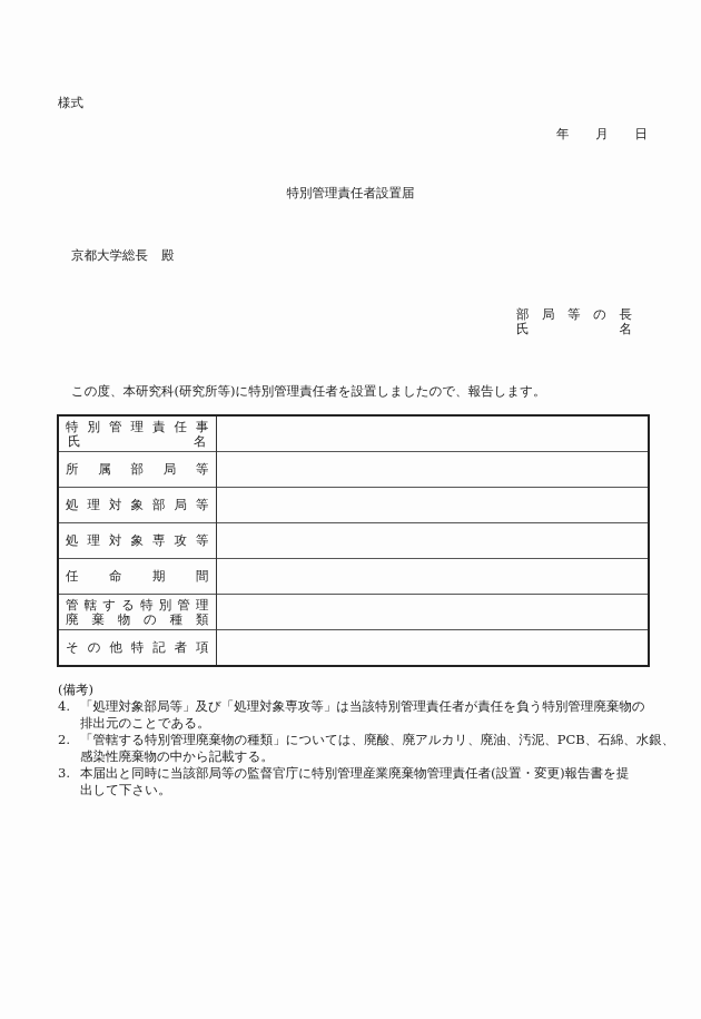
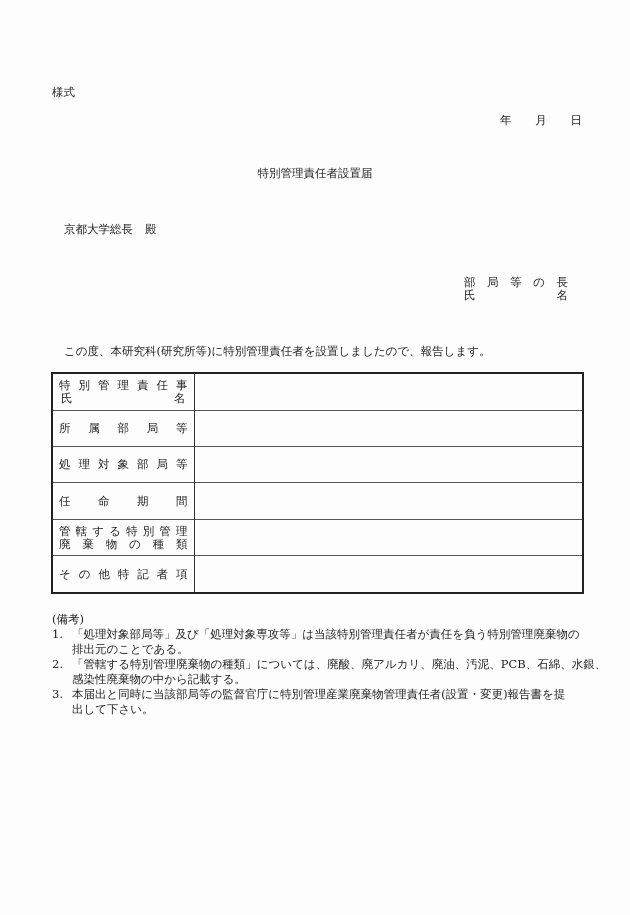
  様式
  年
  月
  日
  特別管理責任者設置届
  京都大学総長 殿
  部
  局
  等
  の
  長
  氏
  名
  この度、本研究科(研究所等)に特別管理責任者を設置しましたので、報告します。
  特 別 管 理 責 任 事 氏 名
  所 属 部 局 等
  処 理 対 象 部 局 等
- 処 理 対 象 専 攻 等
  任 命 期 間
  管 轄 す る 特 別 管 理 廃 棄 物 の 種 類
  そ の 他 特 記 者 項
  (備考)
- 4.
+ 1.
  「処理対象部局等」及び「処理対象専攻等」は当該特別管理責任者が責任を負う特別管理廃棄物の
  排出元のことである。
  2.
  「管轄する特別管理廃棄物の種類」については、廃酸、廃アルカリ、廃油、汚泥、PCB、石綿、水銀、
  感染性廃棄物の中から記載する。
  3.
  本届出と同時に当該部局等の監督官庁に特別管理産業廃棄物管理責任者(設置・変更)報告書を提
  出して下さい。
